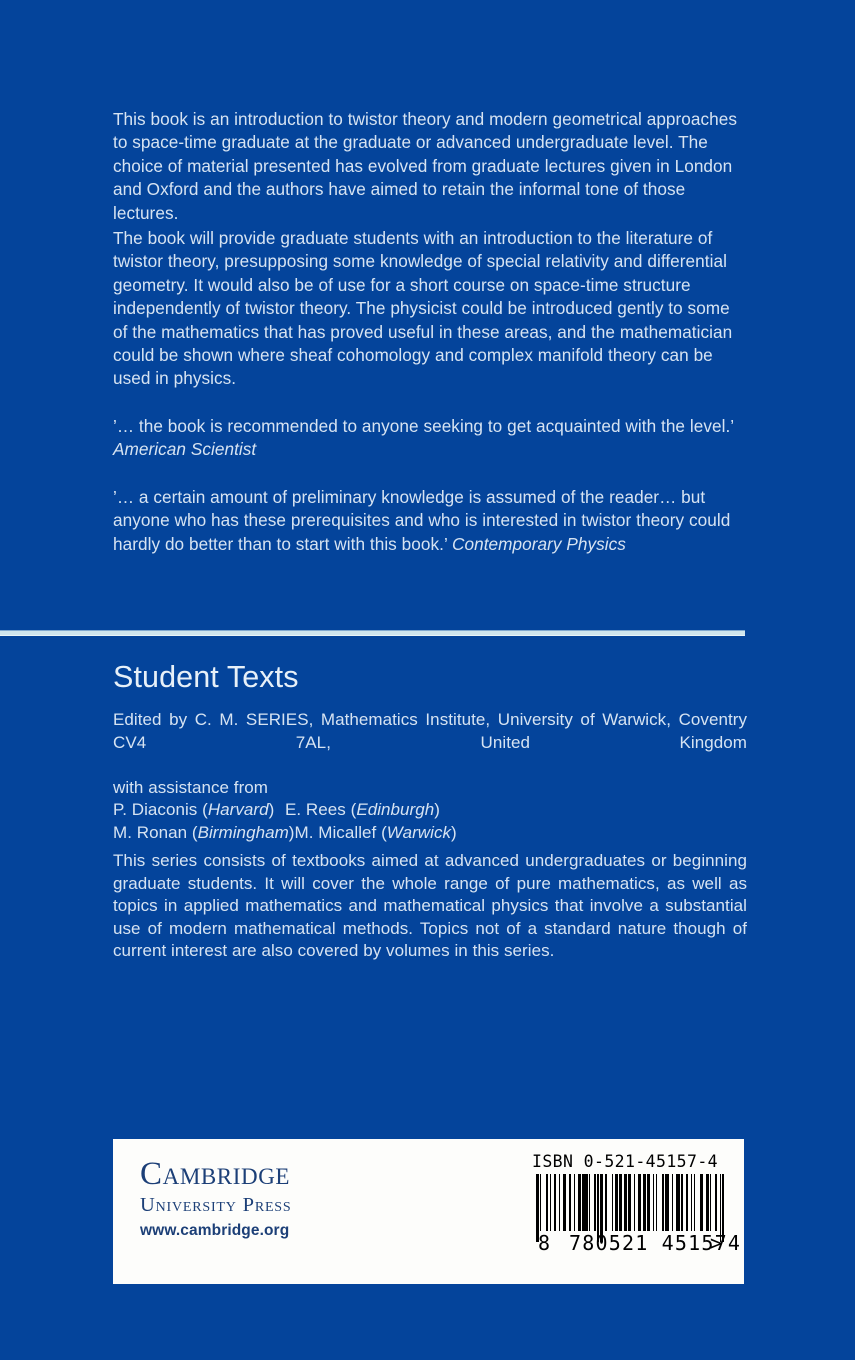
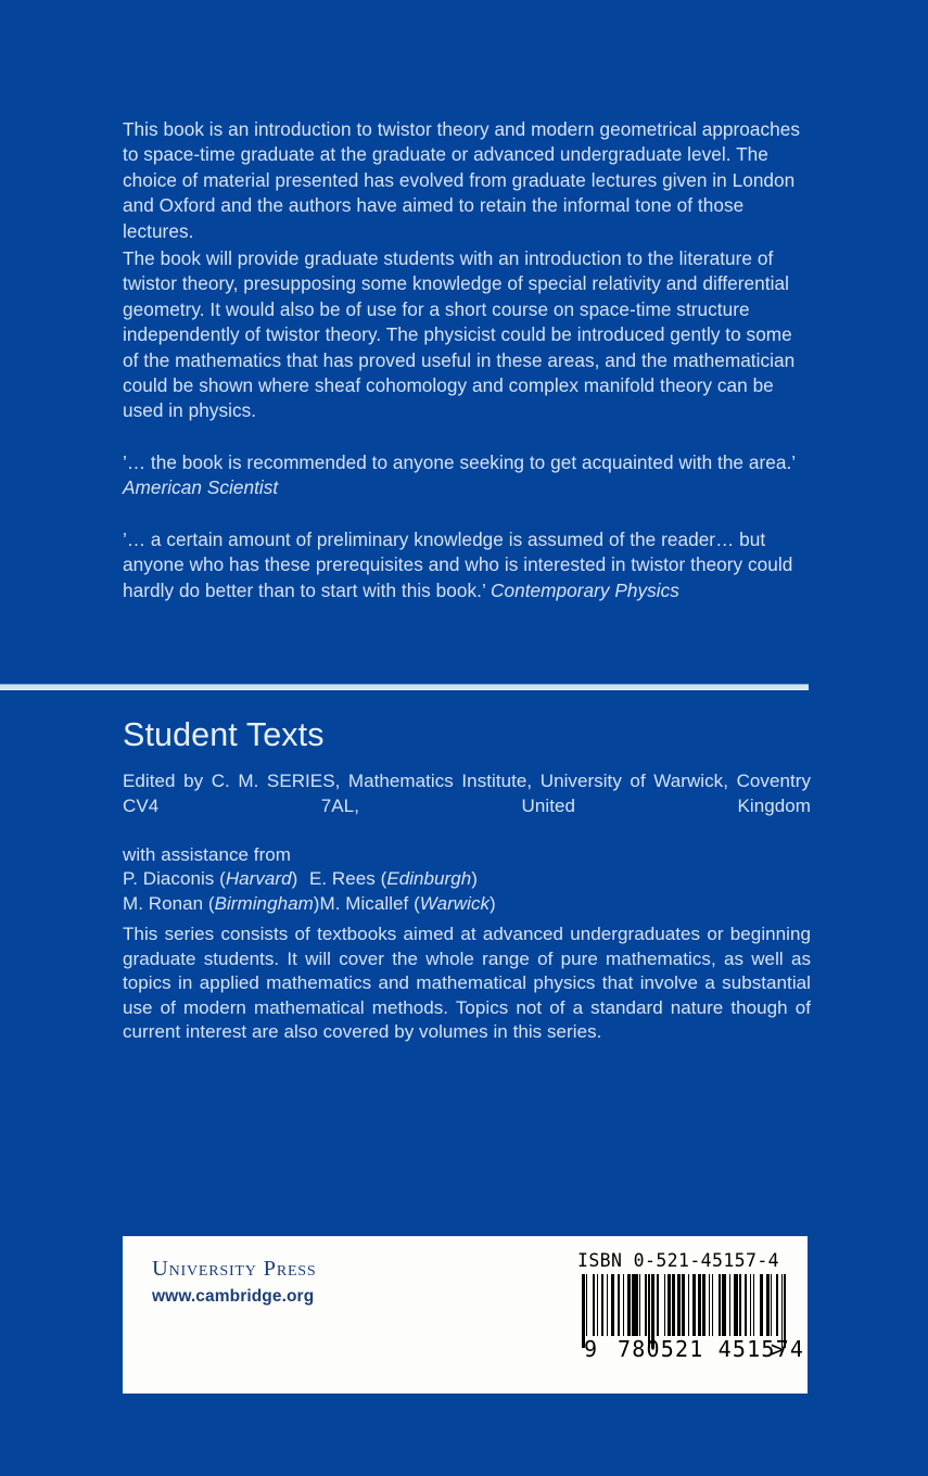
  This book is an introduction to twistor theory and modern geometrical approaches to space-time graduate at the graduate or advanced undergraduate level. The choice of material presented has evolved from graduate lectures given in London and Oxford and the authors have aimed to retain the informal tone of those lectures.
  The book will provide graduate students with an introduction to the literature of twistor theory, presupposing some knowledge of special relativity and differential geometry. It would also be of use for a short course on space-time structure independently of twistor theory. The physicist could be introduced gently to some of the mathematics that has proved useful in these areas, and the mathematician could be shown where sheaf cohomology and complex manifold theory can be used in physics.
- ’… the book is recommended to anyone seeking to get acquainted with the level.’ American Scientist
+ ’… the book is recommended to anyone seeking to get acquainted with the area.’ American Scientist
  ’… a certain amount of preliminary knowledge is assumed of the reader… but anyone who has these prerequisites and who is interested in twistor theory could hardly do better than to start with this book.’ Contemporary Physics
  Student Texts
  Edited by C. M. SERIES, Mathematics Institute, University of Warwick, Coventry CV4 7AL, United Kingdom
  with assistance from
  P. Diaconis (Harvard) E. Rees (Edinburgh)
  M. Ronan (Birmingham)M. Micallef (Warwick)
  This series consists of textbooks aimed at advanced undergraduates or beginning graduate students. It will cover the whole range of pure mathematics, as well as topics in applied mathematics and mathematical physics that involve a substantial use of modern mathematical methods. Topics not of a standard nature though of current interest are also covered by volumes in this series.
- Cambridge
  University Press
  www.cambridge.org
  ISBN 0-521-45157-4
- 8
+ 9
  780521 451574
  >
